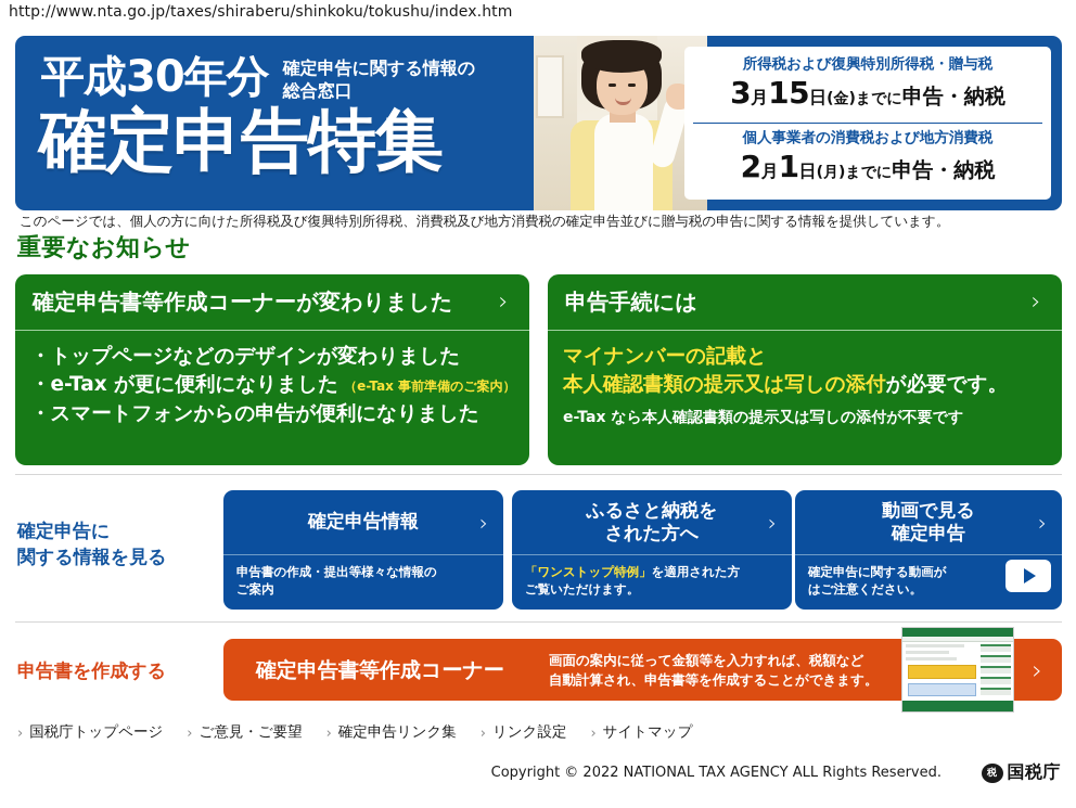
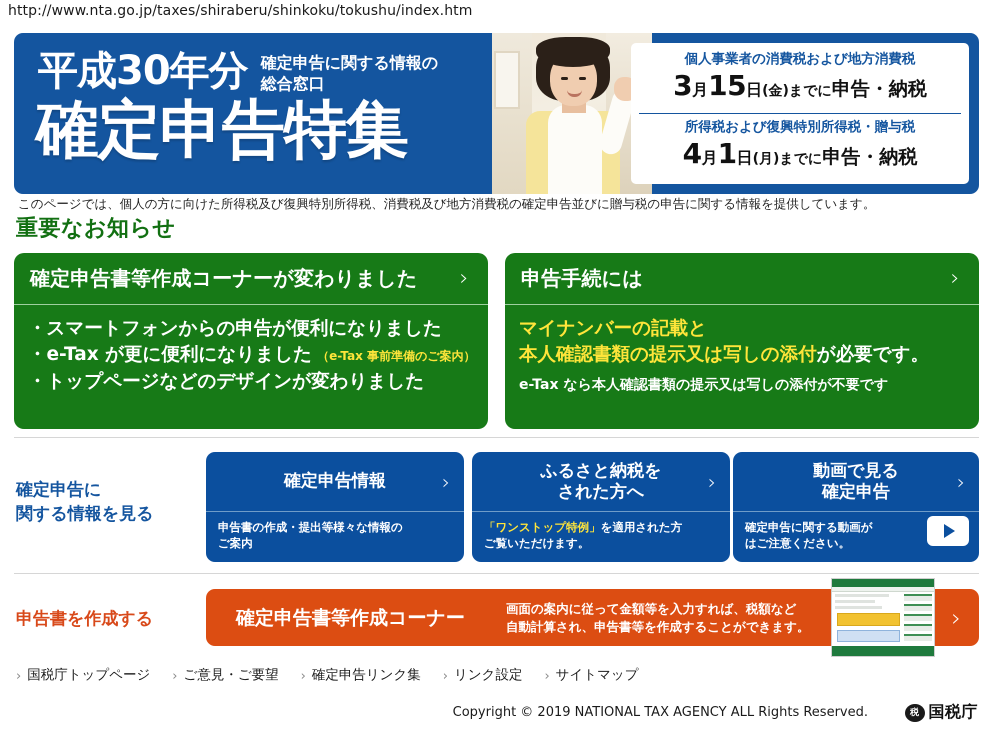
  http://www.nta.go.jp/taxes/shiraberu/shinkoku/tokushu/index.htm
  平成30年分 確定申告に関する情報の
  総合窓口
  確定申告特集
- 所得税および復興特別所得税・贈与税
+ 個人事業者の消費税および地方消費税
  3月15日(金)までに申告・納税
- 個人事業者の消費税および地方消費税
+ 所得税および復興特別所得税・贈与税
- 2月1日(月)までに申告・納税
+ 4月1日(月)までに申告・納税
  このページでは、個人の方に向けた所得税及び復興特別所得税、消費税及び地方消費税の確定申告並びに贈与税の申告に関する情報を提供しています。
  重要なお知らせ
  確定申告書等作成コーナーが変わりました
  ›
- ・トップページなどのデザインが変わりました
+ ・スマートフォンからの申告が便利になりました
  ・e-Tax が更に便利になりました （e-Tax 事前準備のご案内）
- ・スマートフォンからの申告が便利になりました
+ ・トップページなどのデザインが変わりました
  申告手続には
  ›
  マイナンバーの記載と
  本人確認書類の提示又は写しの添付が必要です。
  e-Tax なら本人確認書類の提示又は写しの添付が不要です
  確定申告に
  関する情報を見る
  確定申告情報
  ›
  申告書の作成・提出等様々な情報の
  ご案内
  ふるさと納税を
  された方へ
  ›
  「ワンストップ特例」を適用された方
  ご覧いただけます。
  動画で見る
  確定申告
  ›
  確定申告に関する動画が
  はご注意ください。
  申告書を作成する
  確定申告書等作成コーナー
  画面の案内に従って金額等を入力すれば、税額など
  自動計算され、申告書等を作成することができます。
  ›
  ›
  国税庁トップページ
  ›
  ご意見・ご要望
  ›
  確定申告リンク集
  ›
  リンク設定
  ›
  サイトマップ
- Copyright © 2022 NATIONAL TAX AGENCY ALL Rights Reserved.
+ Copyright © 2019 NATIONAL TAX AGENCY ALL Rights Reserved.
  税
  国税庁
